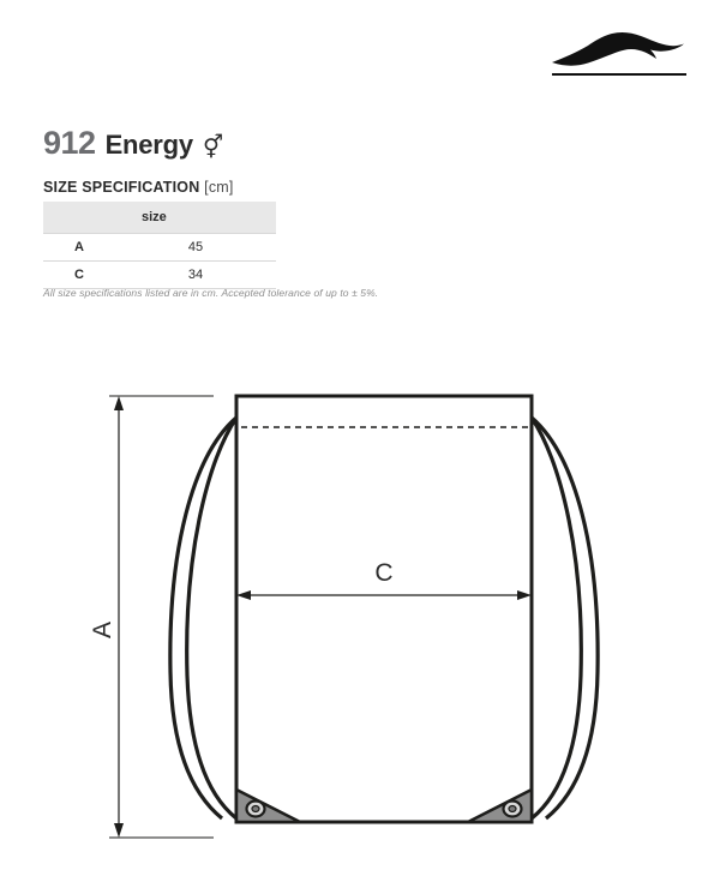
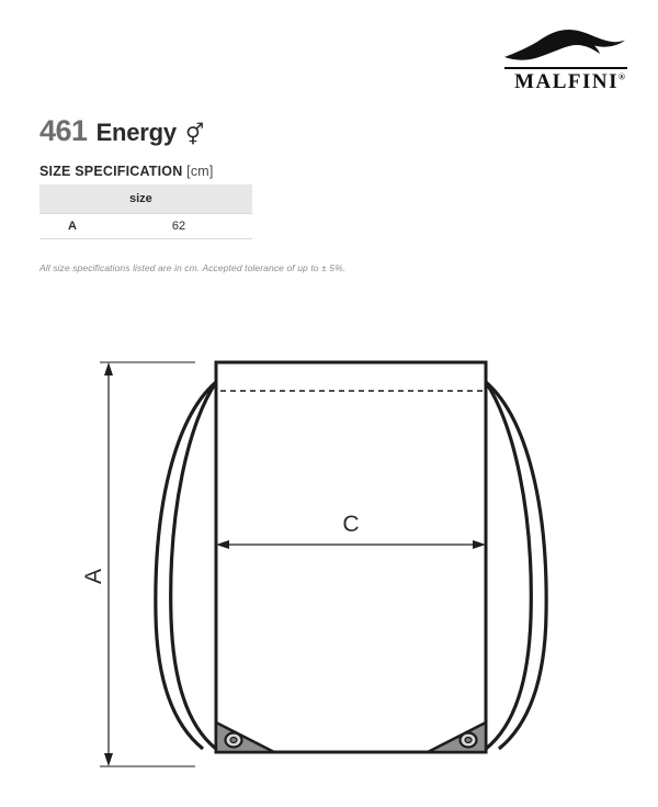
+ MALFINI®
- 912
+ 461
  Energy
  ⚥
  SIZE SPECIFICATION [cm]
  	size
- A	45
+ A	62
- C	34
  All size specifications listed are in cm. Accepted tolerance of up to ± 5%.
  C
